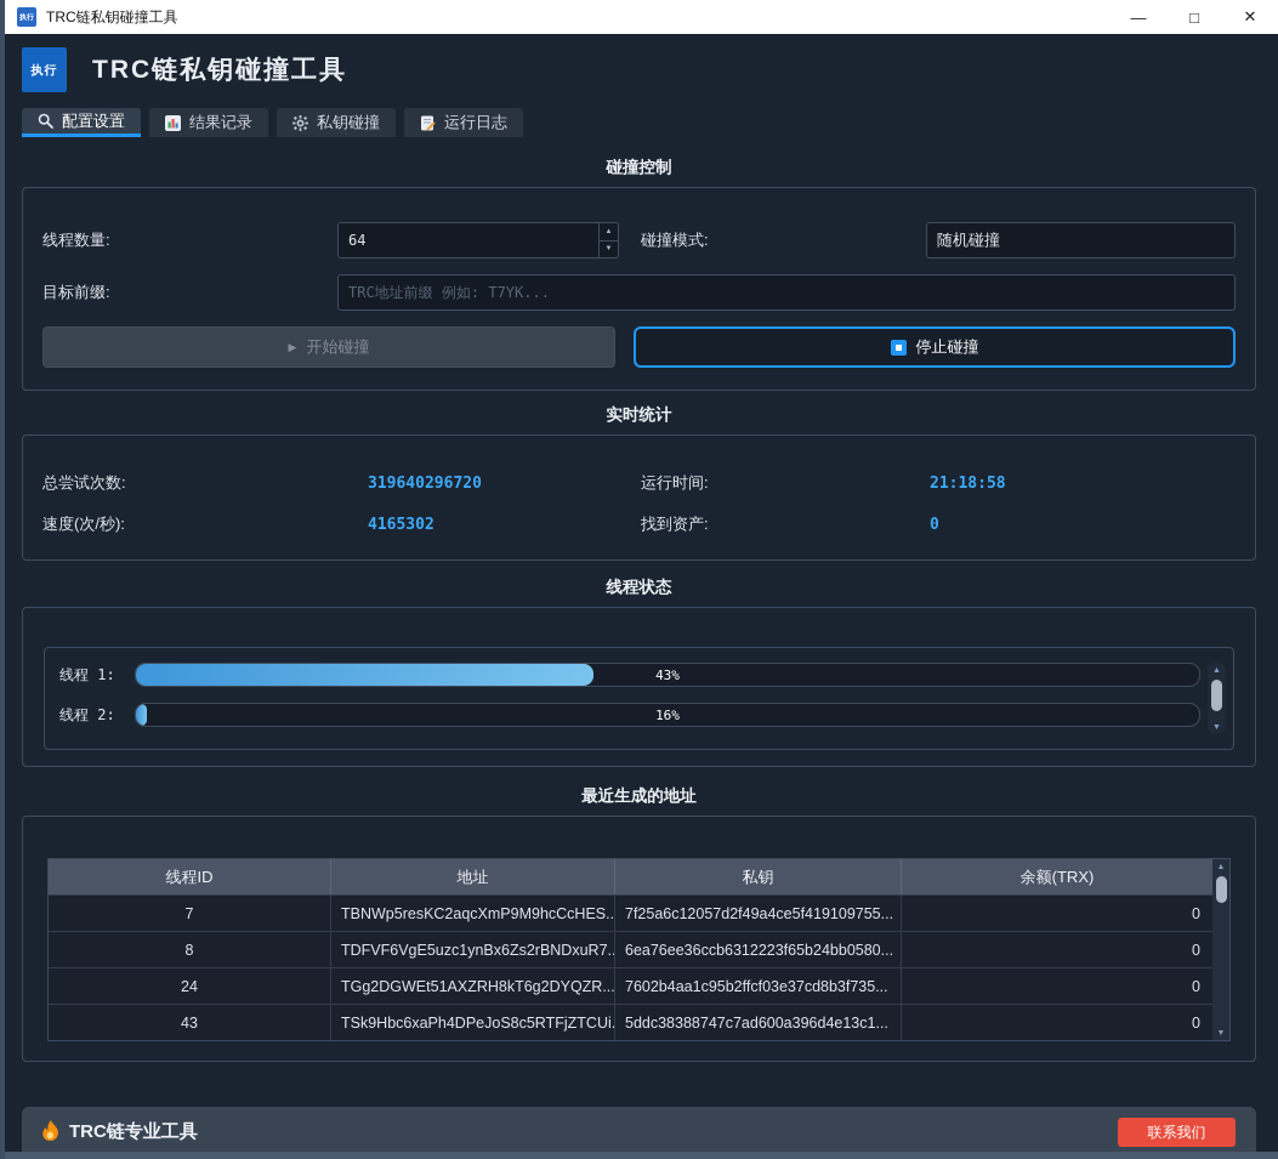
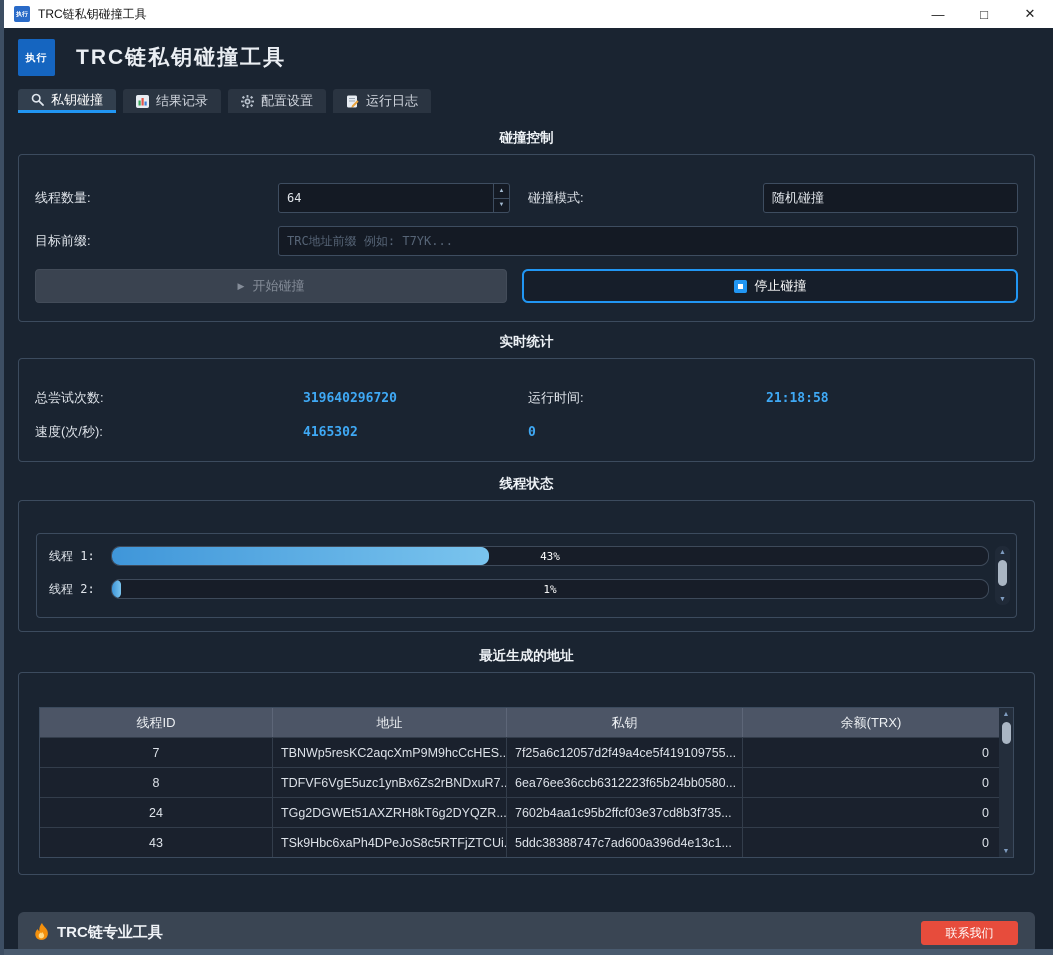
  TRC链私钥碰撞工具
  —
  □
  ✕
  执行
  TRC链私钥碰撞工具
- 配置设置
+ 私钥碰撞
  结果记录
- 私钥碰撞
+ 配置设置
  运行日志
  碰撞控制
  线程数量:
  64
  碰撞模式:
  随机碰撞
  目标前缀:
  TRC地址前缀 例如: T7YK...
  ▶
  开始碰撞
  停止碰撞
  实时统计
  总尝试次数:
  319640296720
  运行时间:
  21:18:58
  速度(次/秒):
  4165302
- 找到资产:
  0
  线程状态
  线程 1:
  43%
  线程 2:
- 16%
+ 1%
  最近生成的地址
  线程ID
  地址
  私钥
  余额(TRX)
  7
  TBNWp5resKC2aqcXmP9M9hcCcHES..
  7f25a6c12057d2f49a4ce5f419109755...
  0
  8
  TDFVF6VgE5uzc1ynBx6Zs2rBNDxuR7..
  6ea76ee36ccb6312223f65b24bb0580...
  0
  24
  TGg2DGWEt51AXZRH8kT6g2DYQZR...
  7602b4aa1c95b2ffcf03e37cd8b3f735...
  0
  43
  TSk9Hbc6xaPh4DPeJoS8c5RTFjZTCUi.
  5ddc38388747c7ad600a396d4e13c1...
  0
  TRC链专业工具
  联系我们
